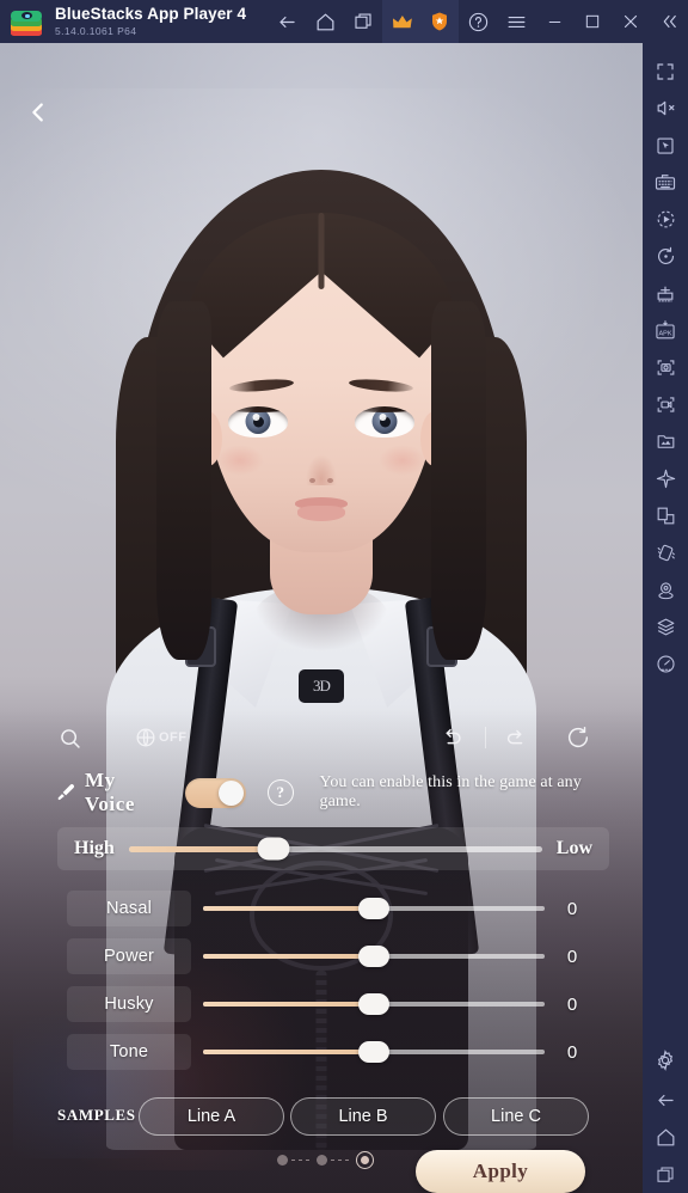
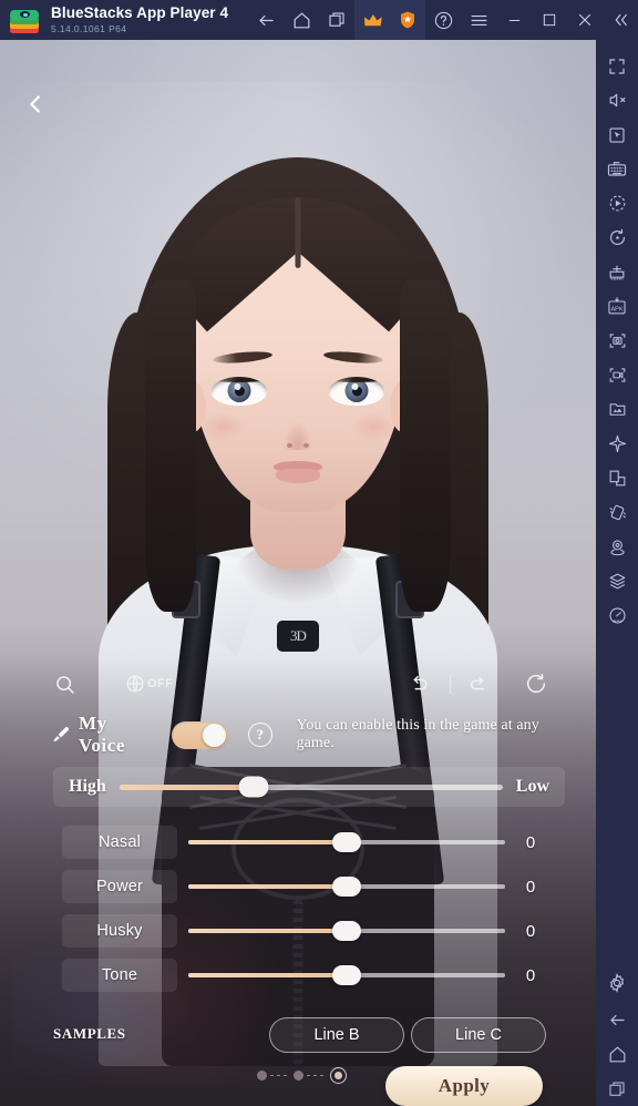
  BlueStacks App Player 4
  5.14.0.1061 P64
  3D
  OFF
  My Voice
  ?
  You can enable this in the game at any game.
  High
  Low
  Nasal
  0
  Power
  0
  Husky
  0
  Tone
  0
  SAMPLES
- Line A
  Line B
  Line C
  Apply
